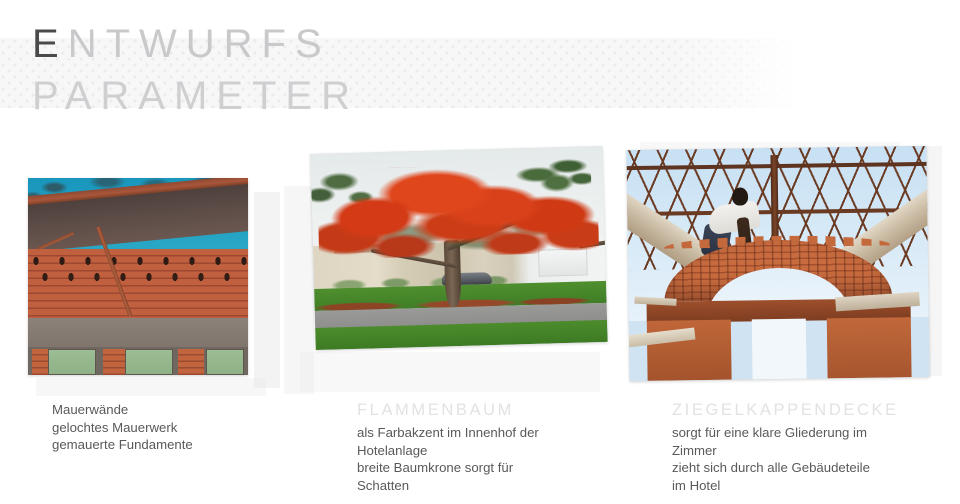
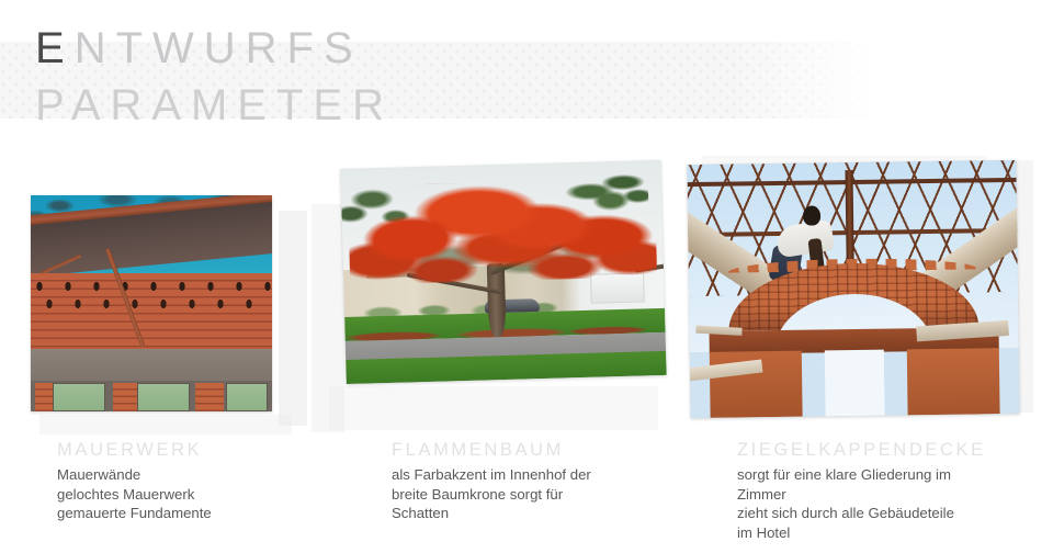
  ENTWURFS
  PARAMETER
+ MAUERWERK
  Mauerwände
  gelochtes Mauerwerk
  gemauerte Fundamente
  FLAMMENBAUM
  als Farbakzent im Innenhof der
- Hotelanlage
  breite Baumkrone sorgt für
  Schatten
  ZIEGELKAPPENDECKE
  sorgt für eine klare Gliederung im
  Zimmer
  zieht sich durch alle Gebäudeteile
  im Hotel
